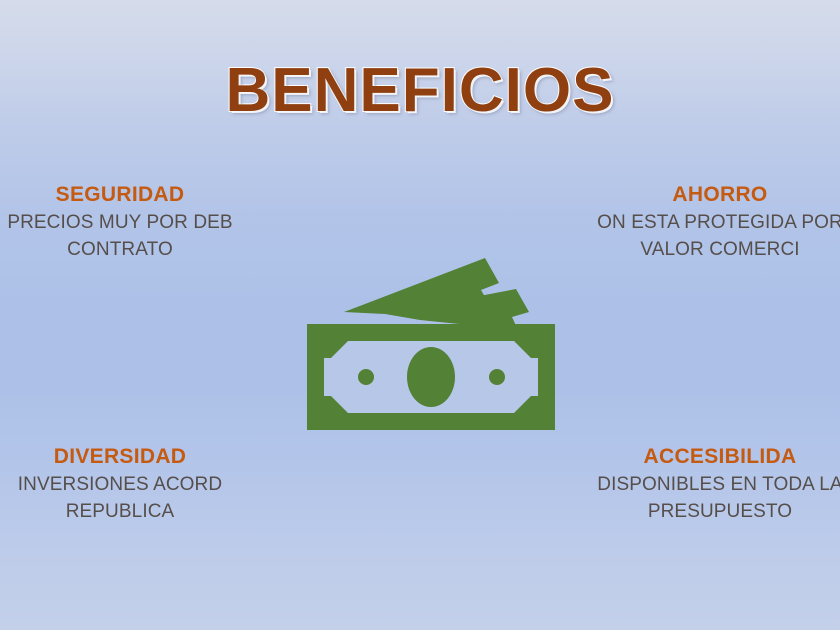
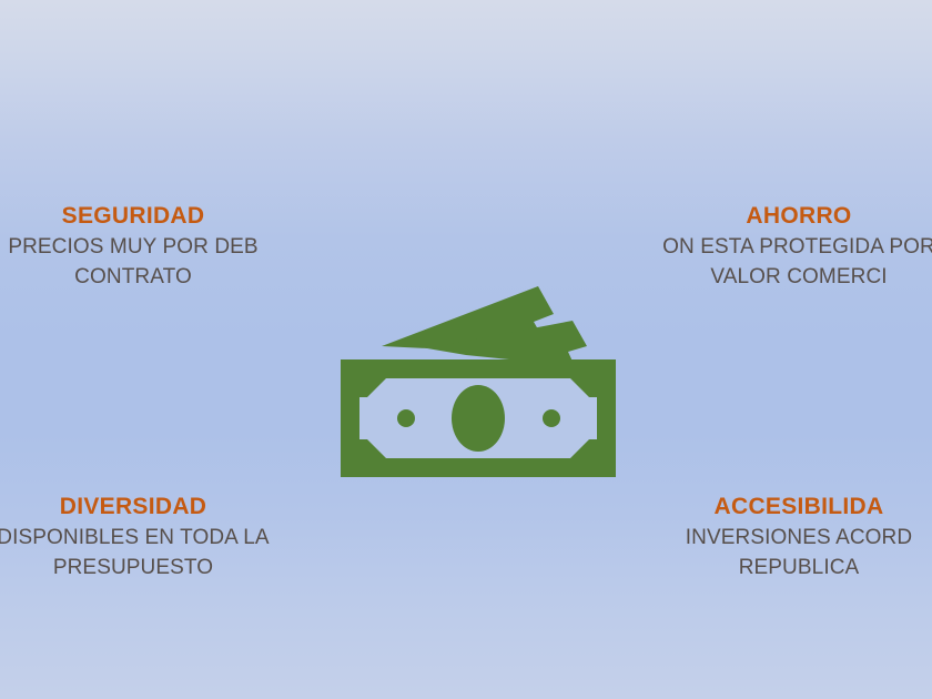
- BENEFICIOS
  SEGURIDAD
  PRECIOS MUY POR DEB
  CONTRATO
  AHORRO
  ON ESTA PROTEGIDA POR
  VALOR COMERCI
  DIVERSIDAD
- INVERSIONES ACORD
+ DISPONIBLES EN TODA LA
- REPUBLICA
+ PRESUPUESTO
  ACCESIBILIDA
- DISPONIBLES EN TODA LA
+ INVERSIONES ACORD
- PRESUPUESTO
+ REPUBLICA
